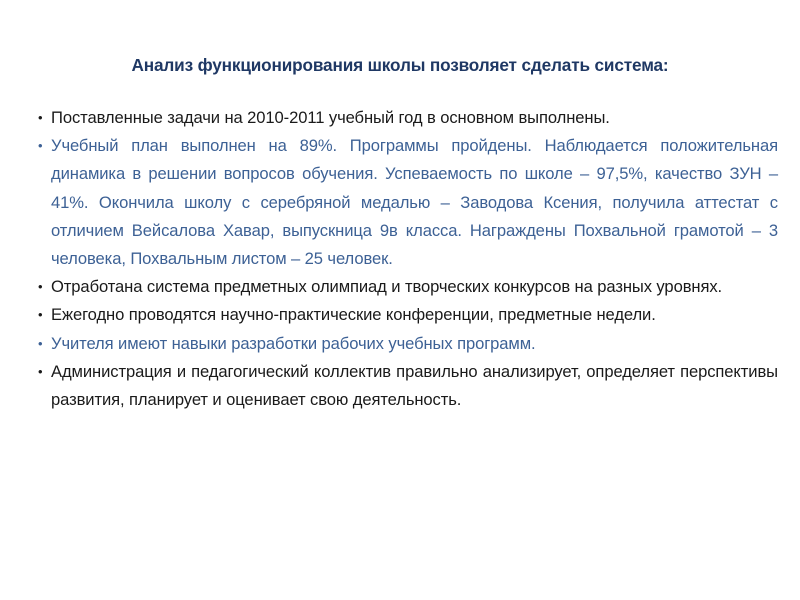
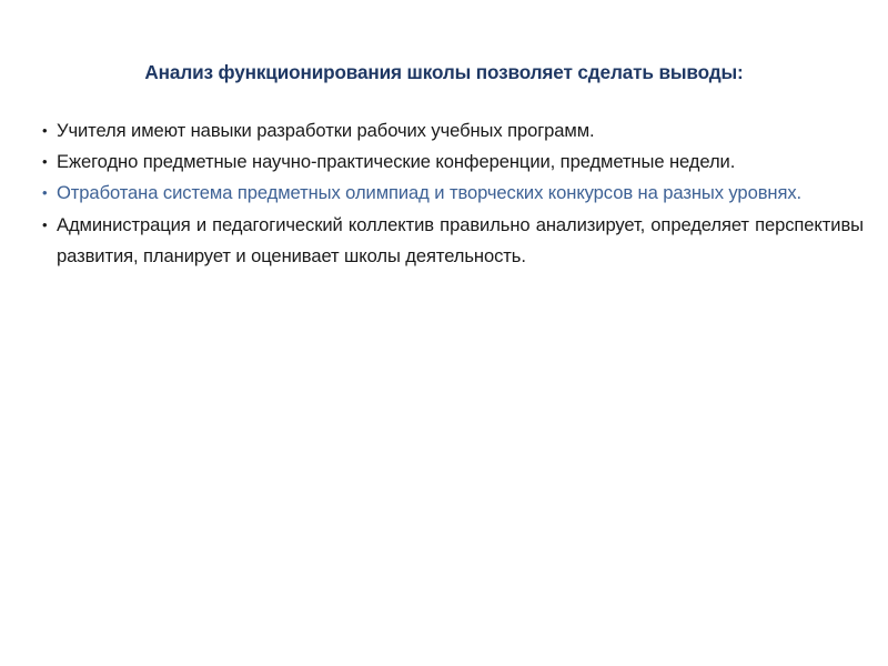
- Анализ функционирования школы позволяет сделать система:
+ Анализ функционирования школы позволяет сделать выводы:
- Поставленные задачи на 2010-2011 учебный год в основном выполнены.
- Учебный план выполнен на 89%. Программы пройдены. Наблюдается положительная динамика в решении вопросов обучения. Успеваемость по школе – 97,5%, качество ЗУН – 41%. Окончила школу с серебряной медалью – Заводова Ксения, получила аттестат с отличием Вейсалова Хавар, выпускница 9в класса. Награждены Похвальной грамотой – 3 человека, Похвальным листом – 25 человек.
- Отработана система предметных олимпиад и творческих конкурсов на разных уровнях.
+ Учителя имеют навыки разработки рабочих учебных программ.
- Ежегодно проводятся научно-практические конференции, предметные недели.
+ Ежегодно предметные научно-практические конференции, предметные недели.
- Учителя имеют навыки разработки рабочих учебных программ.
+ Отработана система предметных олимпиад и творческих конкурсов на разных уровнях.
- Администрация и педагогический коллектив правильно анализирует, определяет перспективы развития, планирует и оценивает свою деятельность.
+ Администрация и педагогический коллектив правильно анализирует, определяет перспективы развития, планирует и оценивает школы деятельность.
